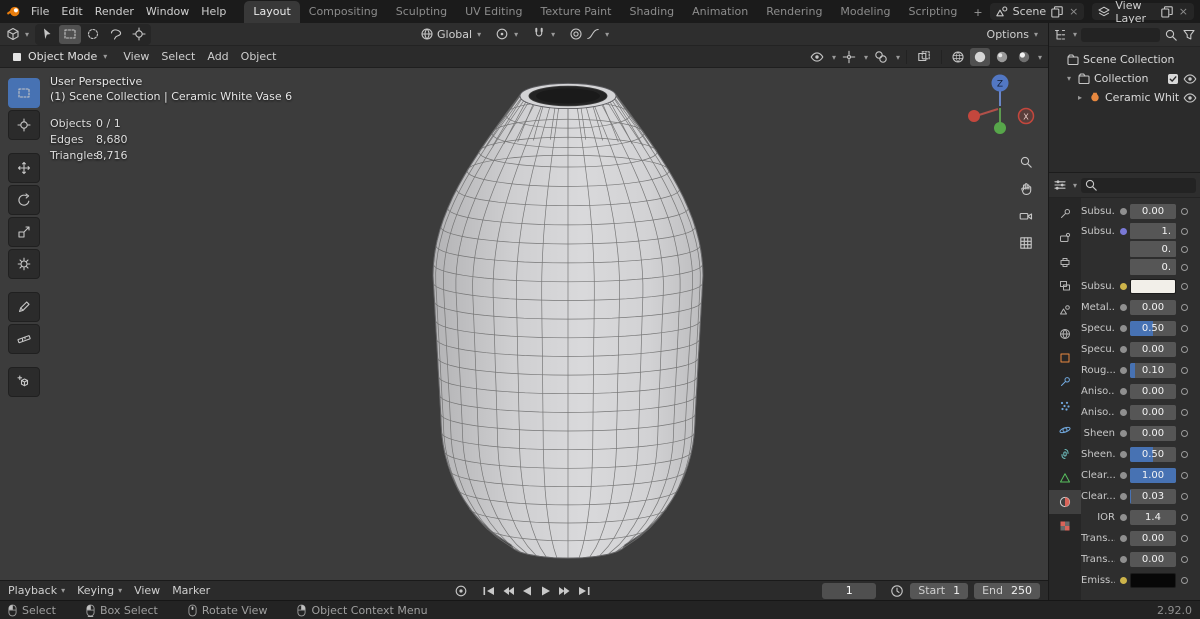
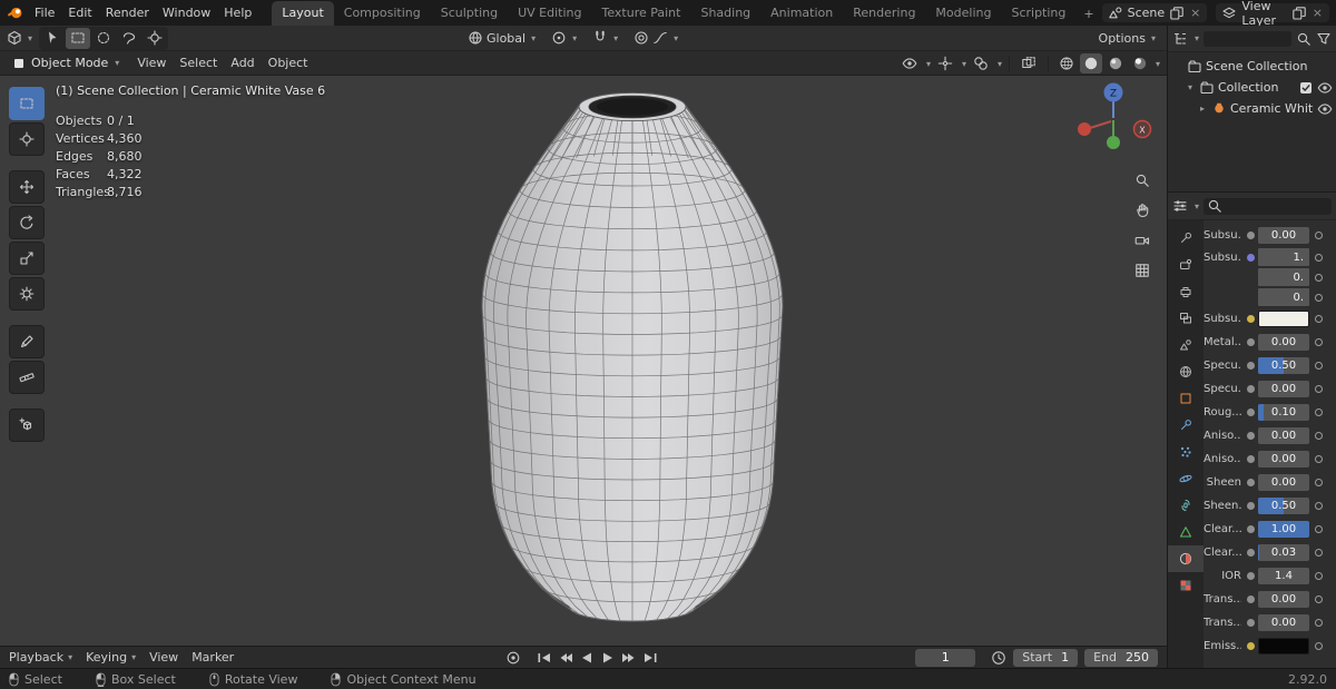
  File
  Edit
  Render
  Window
  Help
  Layout
  Compositing
  Sculpting
  UV Editing
  Texture Paint
  Shading
  Animation
  Rendering
  Modeling
  Scripting
  +
  Scene
  ×
  View Layer
  ×
  ▾
  Global
  ▾
  ▾
  ▾
  ▾
  Options
  ▾
  Object Mode
  ▾
  View
  Select
  Add
  Object
  ▾
  ▾
  ▾
  ▾
- User Perspective
  (1) Scene Collection | Ceramic White Vase 6
  Objects
  0 / 1
+ Vertices
+ 4,360
  Edges
  8,680
+ Faces
+ 4,322
  Triangle
  8,716
  Z
  X
  ▾
  Scene Collection
  ▾
  Collection
  ▸
  ▾
  Subsu.
  0.00
  Subsu.
  1.
  0.
  0.
  Subsu.
  Metal..
  0.00
  Specu.
  0.50
  Specu.
  0.00
  Roug...
  0.10
  Aniso..
  0.00
  Aniso..
  0.00
  Sheen
  0.00
  Sheen.
  0.50
  Clear...
  1.00
  Clear...
  0.03
  IOR
  1.4
  Trans..
  0.00
  Trans..
  0.00
  Emiss.
  Playback
  ▾
  Keying
  ▾
  View
  Marker
  1
  Start
  1
  End
  250
  Select
  Box Select
  Rotate View
  Object Context Menu
  2.92.0
